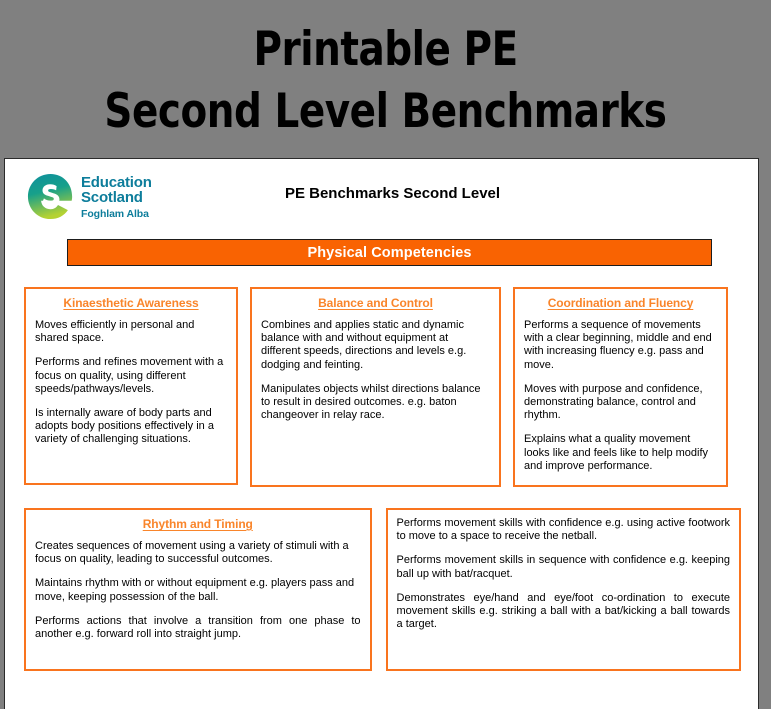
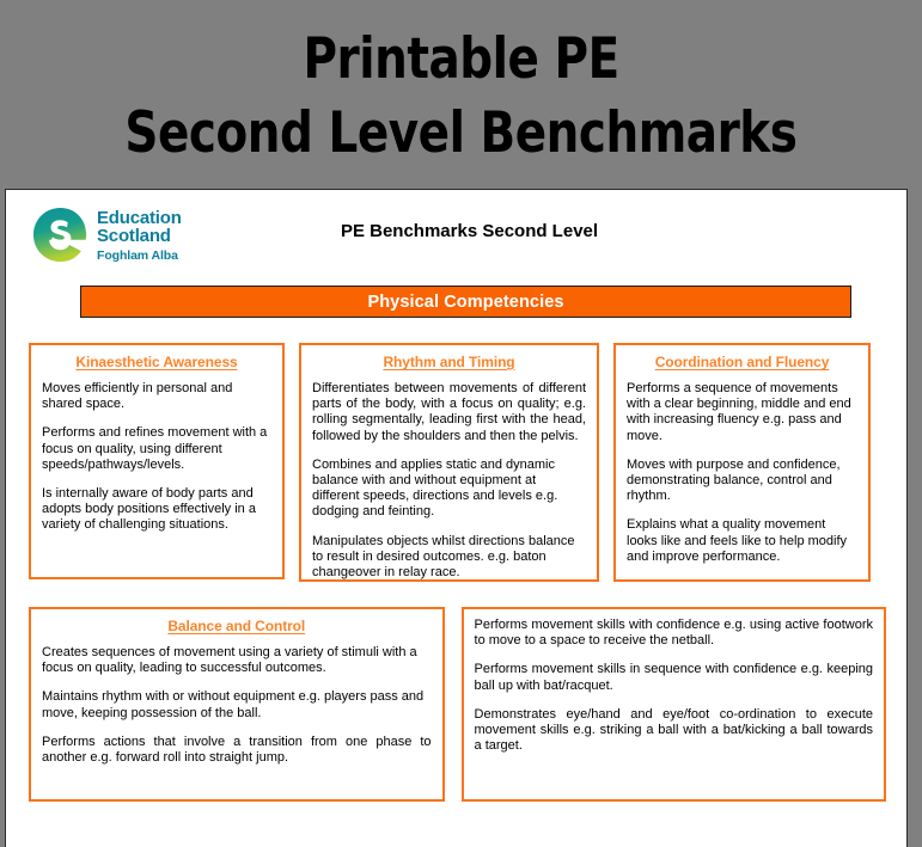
  Printable PE
  Second Level Benchmarks
  Education
  Scotland
  Foghlam Alba
  PE Benchmarks Second Level
  Physical Competencies
  Kinaesthetic Awareness
  Moves efficiently in personal and shared space.
  Performs and refines movement with a focus on quality, using different speeds/pathways/levels.
  Is internally aware of body parts and adopts body positions effectively in a variety of challenging situations.
- Balance and Control
+ Rhythm and Timing
+ Differentiates between movements of different parts of the body, with a focus on quality; e.g. rolling segmentally, leading first with the head, followed by the shoulders and then the pelvis.
  Combines and applies static and dynamic balance with and without equipment at different speeds, directions and levels e.g. dodging and feinting.
  Manipulates objects whilst directions balance to result in desired outcomes. e.g. baton changeover in relay race.
  Coordination and Fluency
  Performs a sequence of movements with a clear beginning, middle and end with increasing fluency e.g. pass and move.
  Moves with purpose and confidence, demonstrating balance, control and rhythm.
  Explains what a quality movement looks like and feels like to help modify and improve performance.
- Rhythm and Timing
+ Balance and Control
  Creates sequences of movement using a variety of stimuli with a focus on quality, leading to successful outcomes.
  Maintains rhythm with or without equipment e.g. players pass and move, keeping possession of the ball.
  Performs actions that involve a transition from one phase to another e.g. forward roll into straight jump.
  Performs movement skills with confidence e.g. using active footwork to move to a space to receive the netball.
  Performs movement skills in sequence with confidence e.g. keeping ball up with bat/racquet.
  Demonstrates eye/hand and eye/foot co-ordination to execute movement skills e.g. striking a ball with a bat/kicking a ball towards a target.
